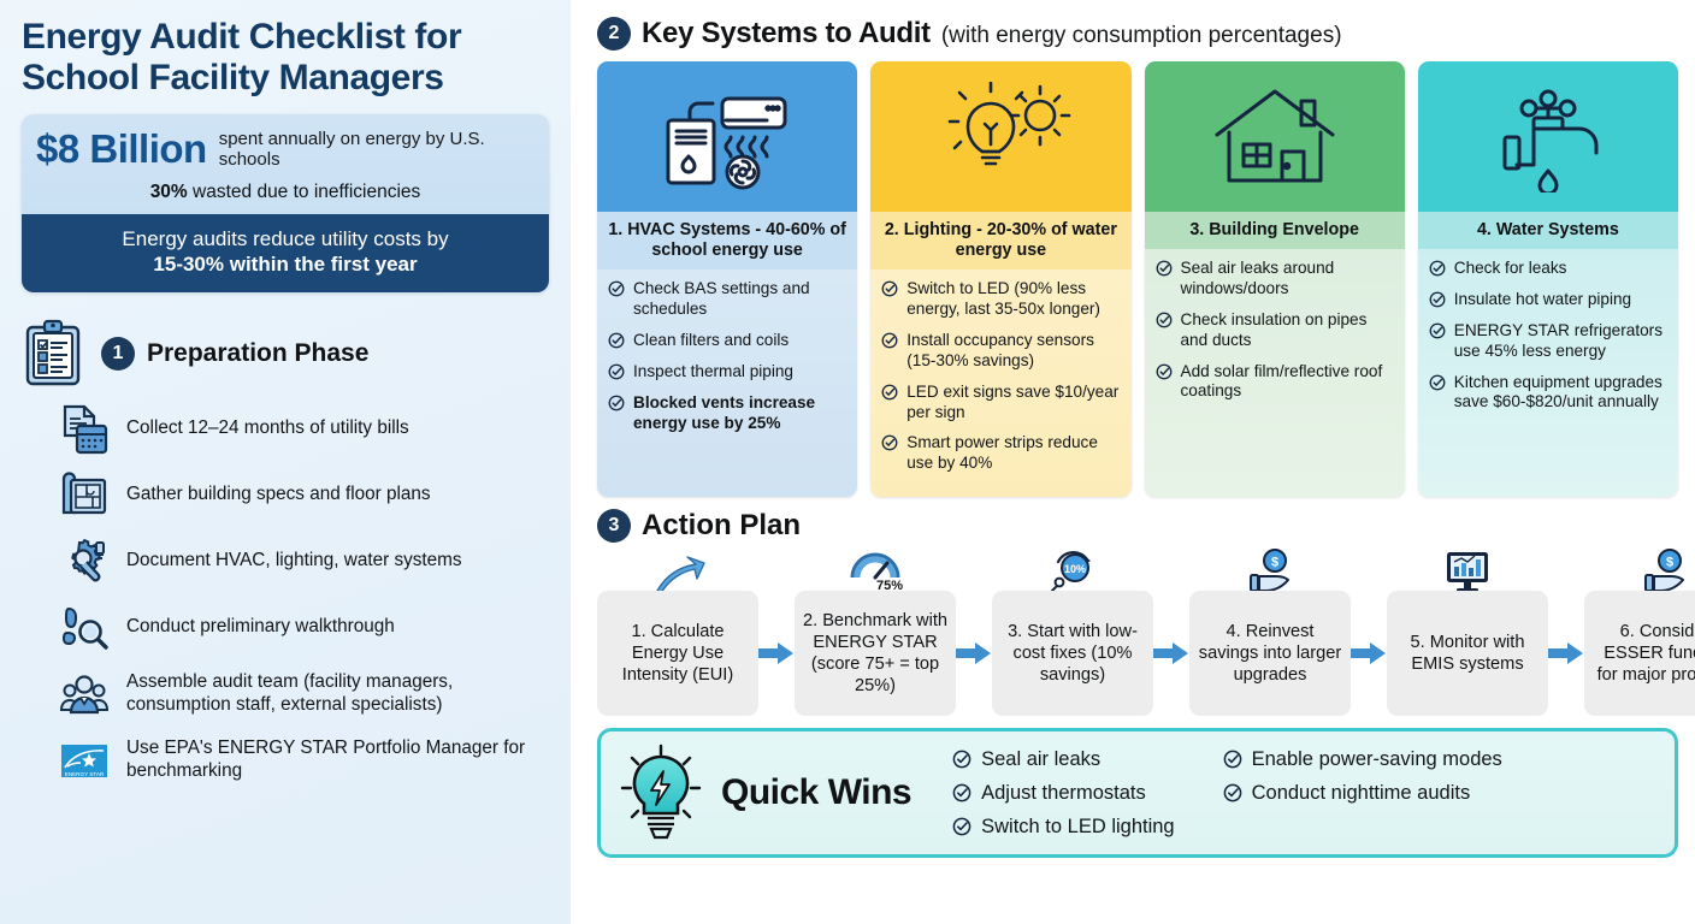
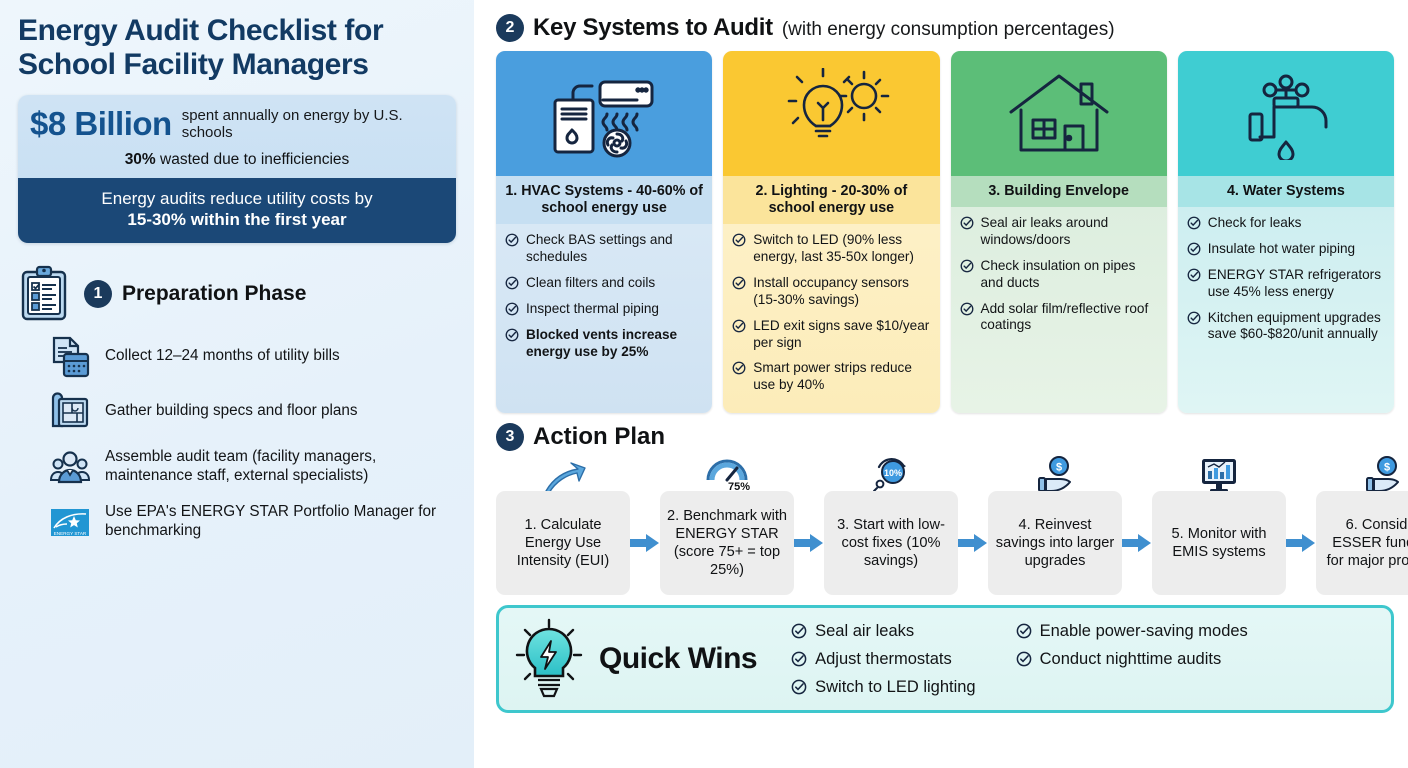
  Energy Audit Checklist for School Facility Managers
  $8 Billion
  spent annually on energy by U.S. schools
  30% wasted due to inefficiencies
  Energy audits reduce utility costs by
  15-30% within the first year
  1
  Preparation Phase
  Collect 12–24 months of utility bills
  Gather building specs and floor plans
- Document HVAC, lighting, water systems
- Conduct preliminary walkthrough
- Assemble audit team (facility managers, consumption staff, external specialists)
+ Assemble audit team (facility managers, maintenance staff, external specialists)
  Use EPA's ENERGY STAR Portfolio Manager for benchmarking
  2
  Key Systems to Audit
  (with energy consumption percentages)
  1. HVAC Systems - 40-60% of school energy use
  Check BAS settings and schedules
  Clean filters and coils
  Inspect thermal piping
  Blocked vents increase energy use by 25%
- 2. Lighting - 20-30% of water energy use
+ 2. Lighting - 20-30% of school energy use
  Switch to LED (90% less energy, last 35-50x longer)
  Install occupancy sensors (15-30% savings)
  LED exit signs save $10/year per sign
  Smart power strips reduce use by 40%
  3. Building Envelope
  Seal air leaks around windows/doors
  Check insulation on pipes and ducts
  Add solar film/reflective roof coatings
  4. Water Systems
  Check for leaks
  Insulate hot water piping
  ENERGY STAR refrigerators use 45% less energy
  Kitchen equipment upgrades save $60-$820/unit annually
  3
  Action Plan
  1. Calculate Energy Use Intensity (EUI)
  75%
  2. Benchmark with ENERGY STAR (score 75+ = top 25%)
  10%
  3. Start with low-cost fixes (10% savings)
  $
  4. Reinvest savings into larger upgrades
  5. Monitor with EMIS systems
  $
  6. Consid ESSER fun for major pro
  Quick Wins
  Seal air leaks
  Adjust thermostats
  Switch to LED lighting
  Enable power-saving modes
  Conduct nighttime audits
